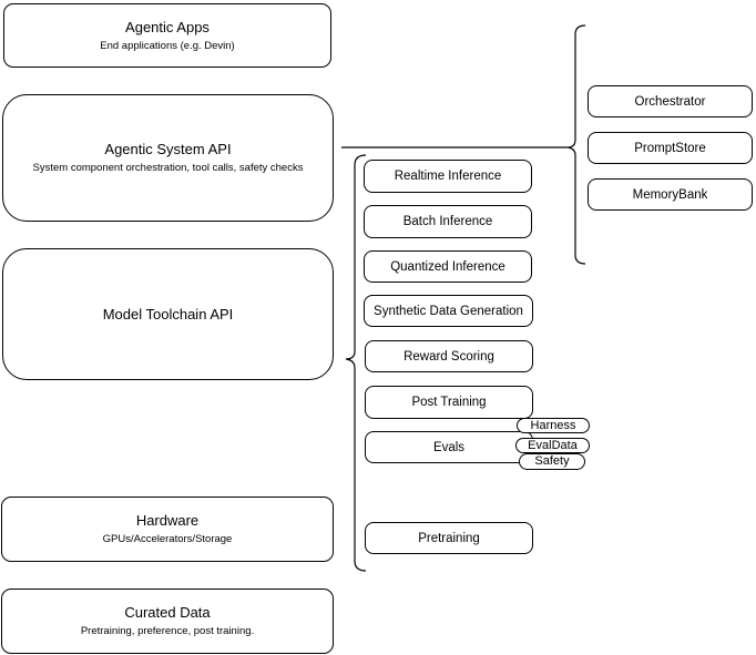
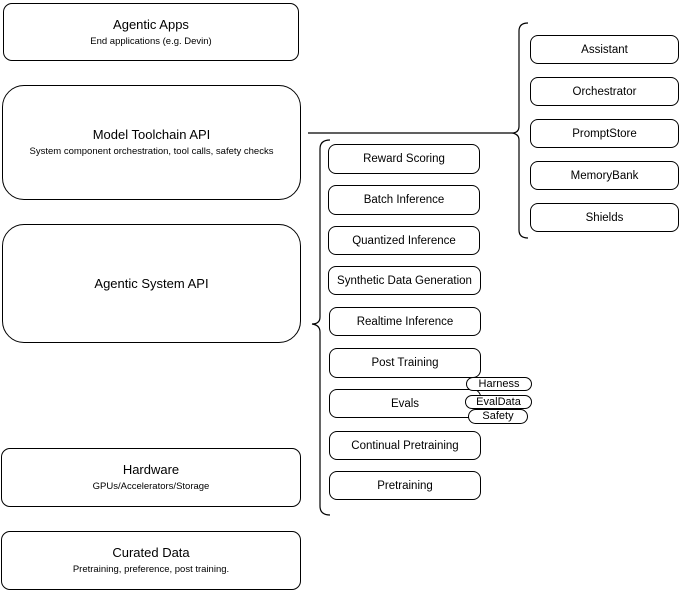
  Agentic Apps
  End applications (e.g. Devin)
- Agentic System API
+ Model Toolchain API
  System component orchestration, tool calls, safety checks
- Model Toolchain API
+ Agentic System API
  Hardware
  GPUs/Accelerators/Storage
  Curated Data
  Pretraining, preference, post training.
- Realtime Inference
+ Reward Scoring
  Batch Inference
  Quantized Inference
  Synthetic Data Generation
- Reward Scoring
+ Realtime Inference
  Post Training
  Evals
+ Continual Pretraining
  Pretraining
  Harness
  EvalData
  Safety
+ Assistant
  Orchestrator
  PromptStore
  MemoryBank
+ Shields
